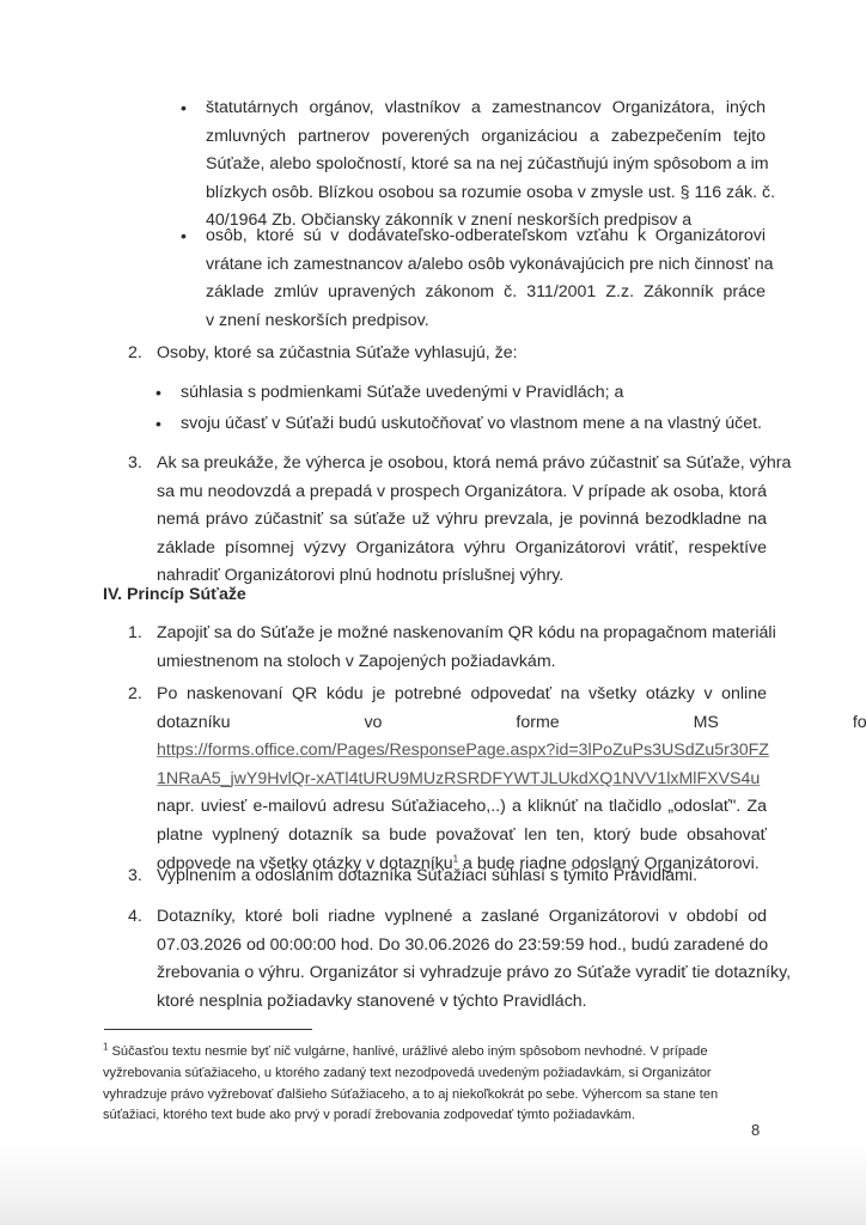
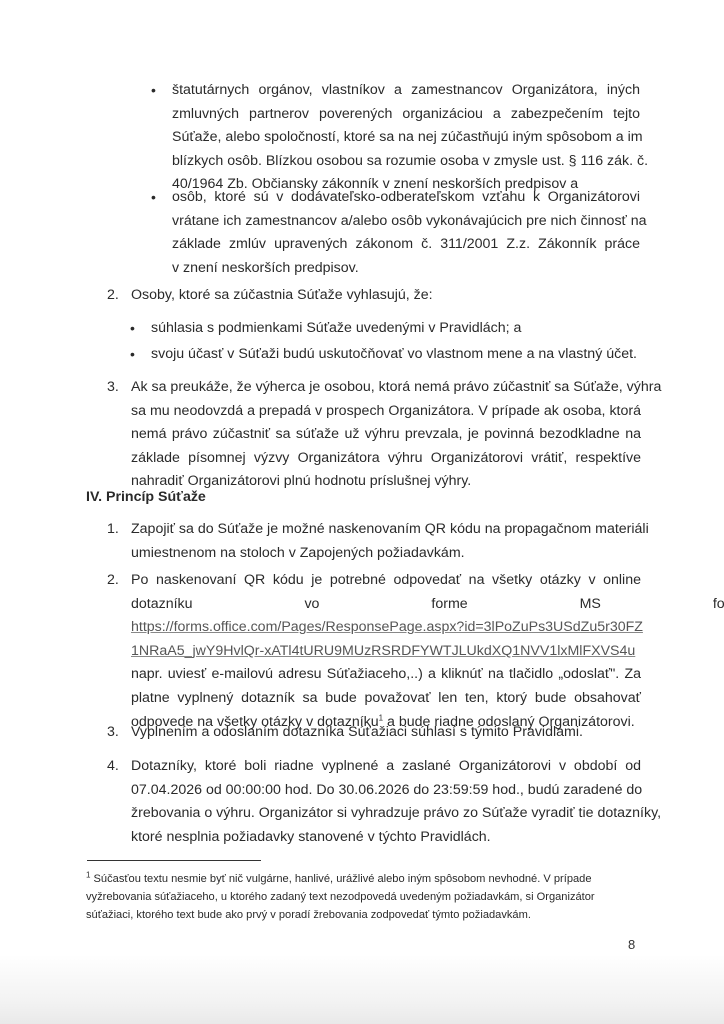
  •
  štatutárnych orgánov, vlastníkov a zamestnancov Organizátora, iných
  zmluvných partnerov poverených organizáciou a zabezpečením tejto
  Súťaže, alebo spoločností, ktoré sa na nej zúčastňujú iným spôsobom a im
  blízkych osôb. Blízkou osobou sa rozumie osoba v zmysle ust. § 116 zák. č.
  40/1964 Zb. Občiansky zákonník v znení neskorších predpisov a
  •
  osôb, ktoré sú v dodávateľsko-odberateľskom vzťahu k Organizátorovi
  vrátane ich zamestnancov a/alebo osôb vykonávajúcich pre nich činnosť na
  základe zmlúv upravených zákonom č. 311/2001 Z.z. Zákonník práce
  v znení neskorších predpisov.
  2.
  Osoby, ktoré sa zúčastnia Súťaže vyhlasujú, že:
  •
  súhlasia s podmienkami Súťaže uvedenými v Pravidlách; a
  •
  svoju účasť v Súťaži budú uskutočňovať vo vlastnom mene a na vlastný účet.
  3.
  Ak sa preukáže, že výherca je osobou, ktorá nemá právo zúčastniť sa Súťaže, výhra
  sa mu neodovzdá a prepadá v prospech Organizátora. V prípade ak osoba, ktorá
  nemá právo zúčastniť sa súťaže už výhru prevzala, je povinná bezodkladne na
  základe písomnej výzvy Organizátora výhru Organizátorovi vrátiť, respektíve
  nahradiť Organizátorovi plnú hodnotu príslušnej výhry.
  IV. Princíp Súťaže
  1.
  Zapojiť sa do Súťaže je možné naskenovaním QR kódu na propagačnom materiáli
  umiestnenom na stoloch v Zapojených požiadavkám.
  2.
  Po naskenovaní QR kódu je potrebné odpovedať na všetky otázky v online
  dotazníku vo forme MS fo
  https://forms.office.com/Pages/ResponsePage.aspx?id=3lPoZuPs3USdZu5r30FZ
  1NRaA5_jwY9HvlQr-xATl4tURU9MUzRSRDFYWTJLUkdXQ1NVV1lxMlFXVS4u
  napr. uviesť e-mailovú adresu Súťažiaceho,..) a kliknúť na tlačidlo „odoslať". Za
  platne vyplnený dotazník sa bude považovať len ten, ktorý bude obsahovať
  odpovede na všetky otázky v dotazníku1 a bude riadne odoslaný Organizátorovi.
  3.
  Vyplnením a odoslaním dotazníka Súťažiaci súhlasí s týmito Pravidlami.
  4.
  Dotazníky, ktoré boli riadne vyplnené a zaslané Organizátorovi v období od
- 07.03.2026 od 00:00:00 hod. Do 30.06.2026 do 23:59:59 hod., budú zaradené do
+ 07.04.2026 od 00:00:00 hod. Do 30.06.2026 do 23:59:59 hod., budú zaradené do
  žrebovania o výhru. Organizátor si vyhradzuje právo zo Súťaže vyradiť tie dotazníky,
  ktoré nesplnia požiadavky stanovené v týchto Pravidlách.
  1 Súčasťou textu nesmie byť nič vulgárne, hanlivé, urážlivé alebo iným spôsobom nevhodné. V prípade
  vyžrebovania súťažiaceho, u ktorého zadaný text nezodpovedá uvedeným požiadavkám, si Organizátor
- vyhradzuje právo vyžrebovať ďalšieho Súťažiaceho, a to aj niekoľkokrát po sebe. Výhercom sa stane ten
  súťažiaci, ktorého text bude ako prvý v poradí žrebovania zodpovedať týmto požiadavkám.
  8
